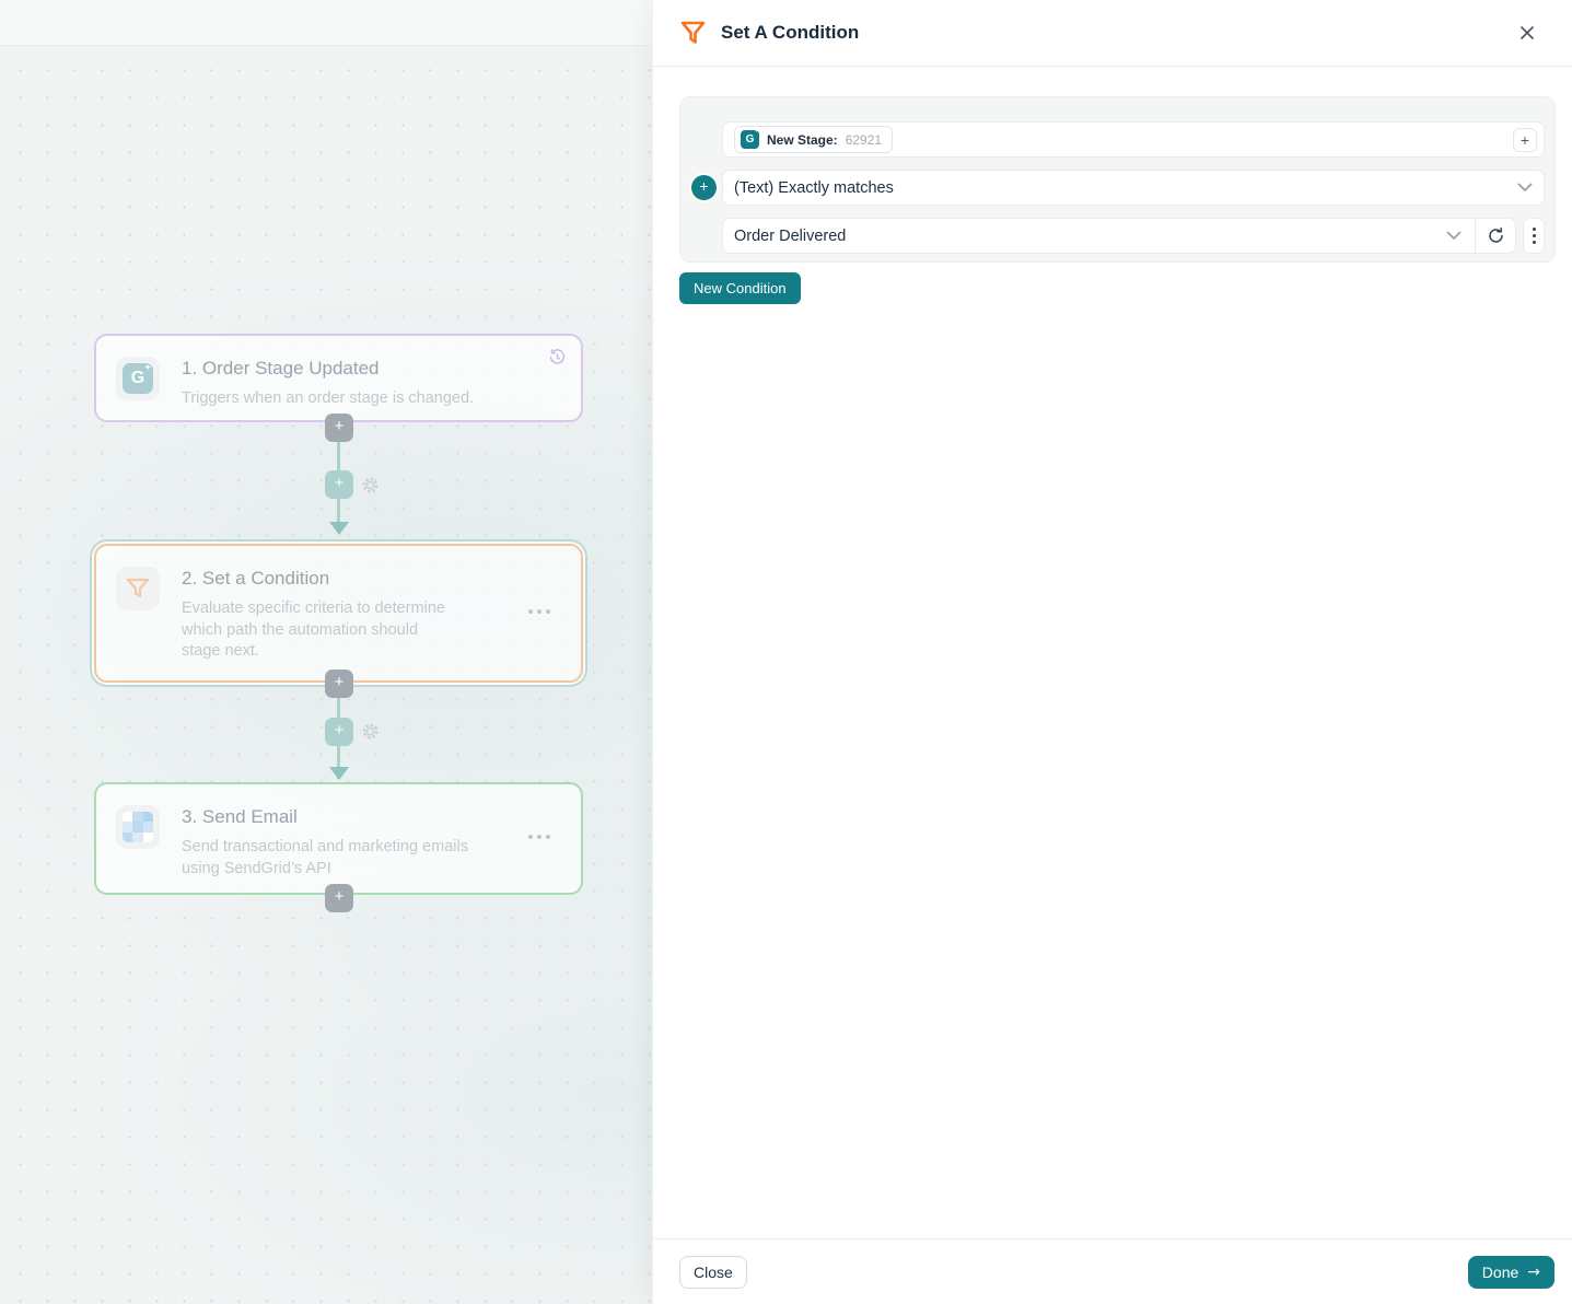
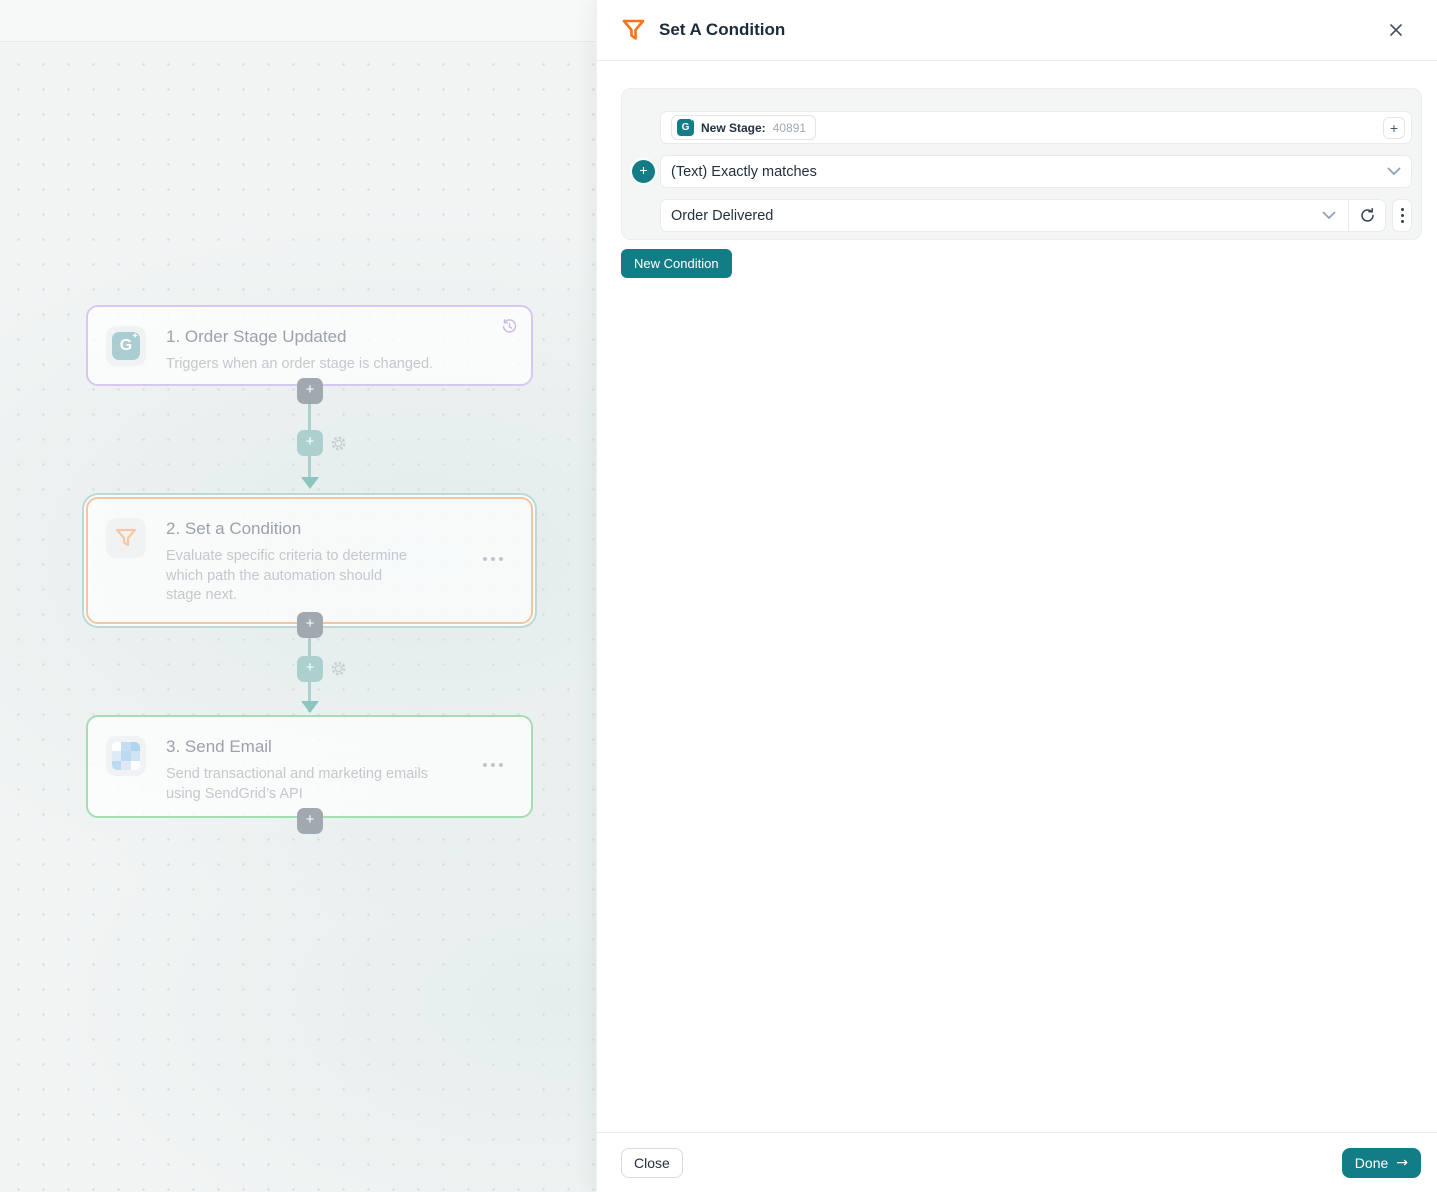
  G
  1. Order Stage Updated
  Triggers when an order stage is changed.
  +
  +
  2. Set a Condition
  Evaluate specific criteria to determine which path the automation should stage next.
  +
  +
  3. Send Email
  Send transactional and marketing emails using SendGrid’s API
  +
  Set A Condition
  G
  New Stage:
- 62921
+ 40891
  +
  (Text) Exactly matches
  Order Delivered
  +
  New Condition
  Close
  Done
  →
